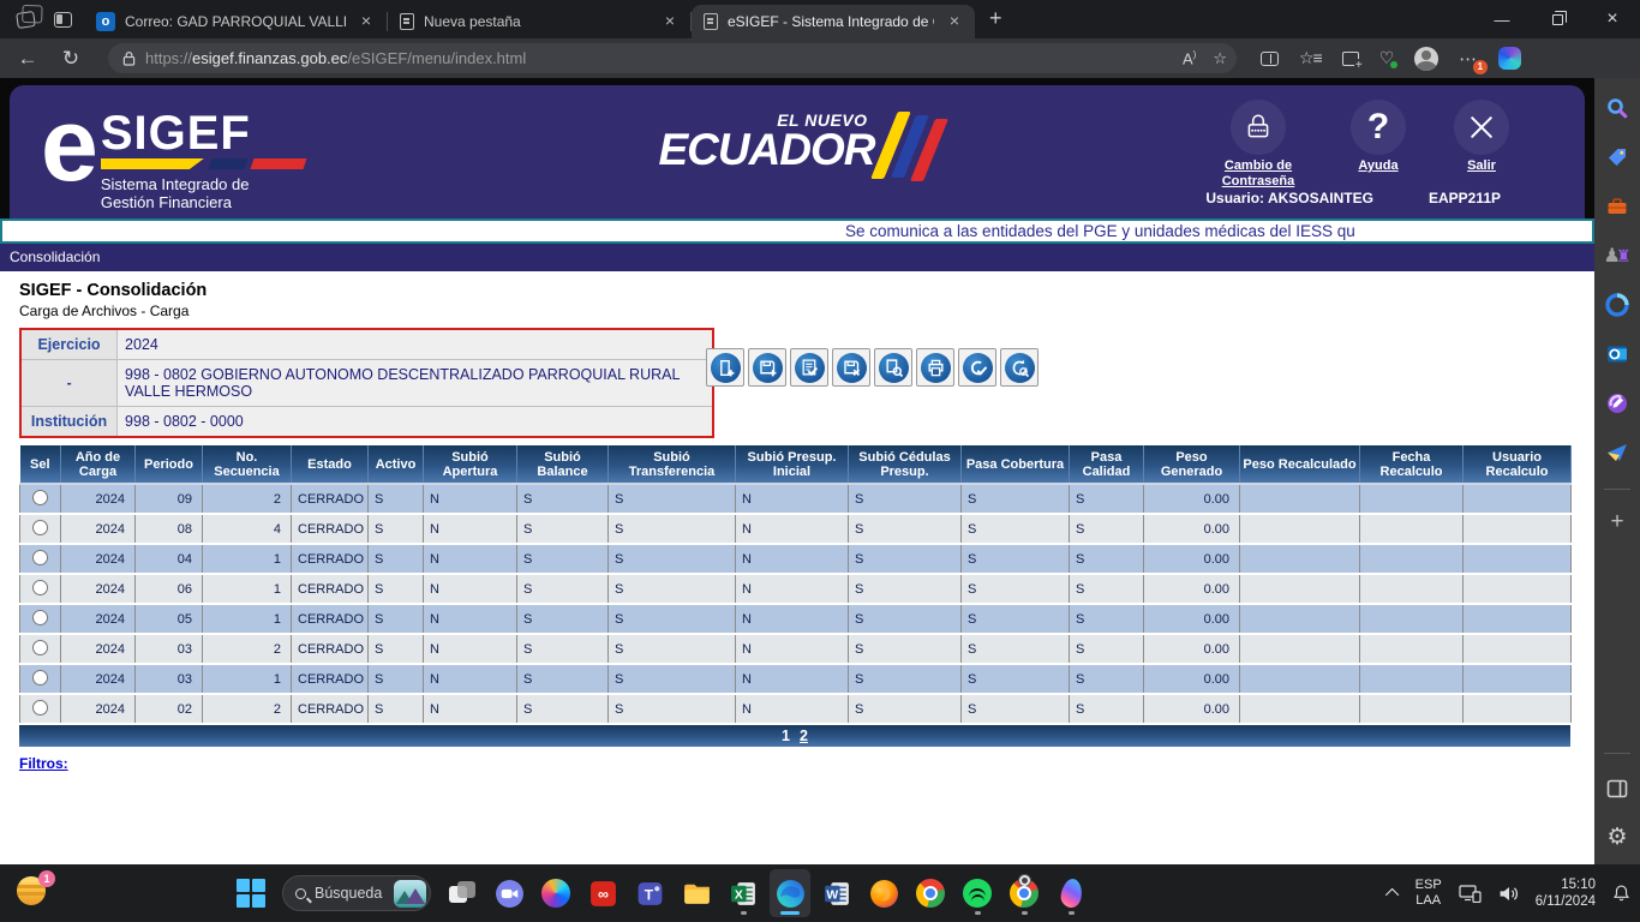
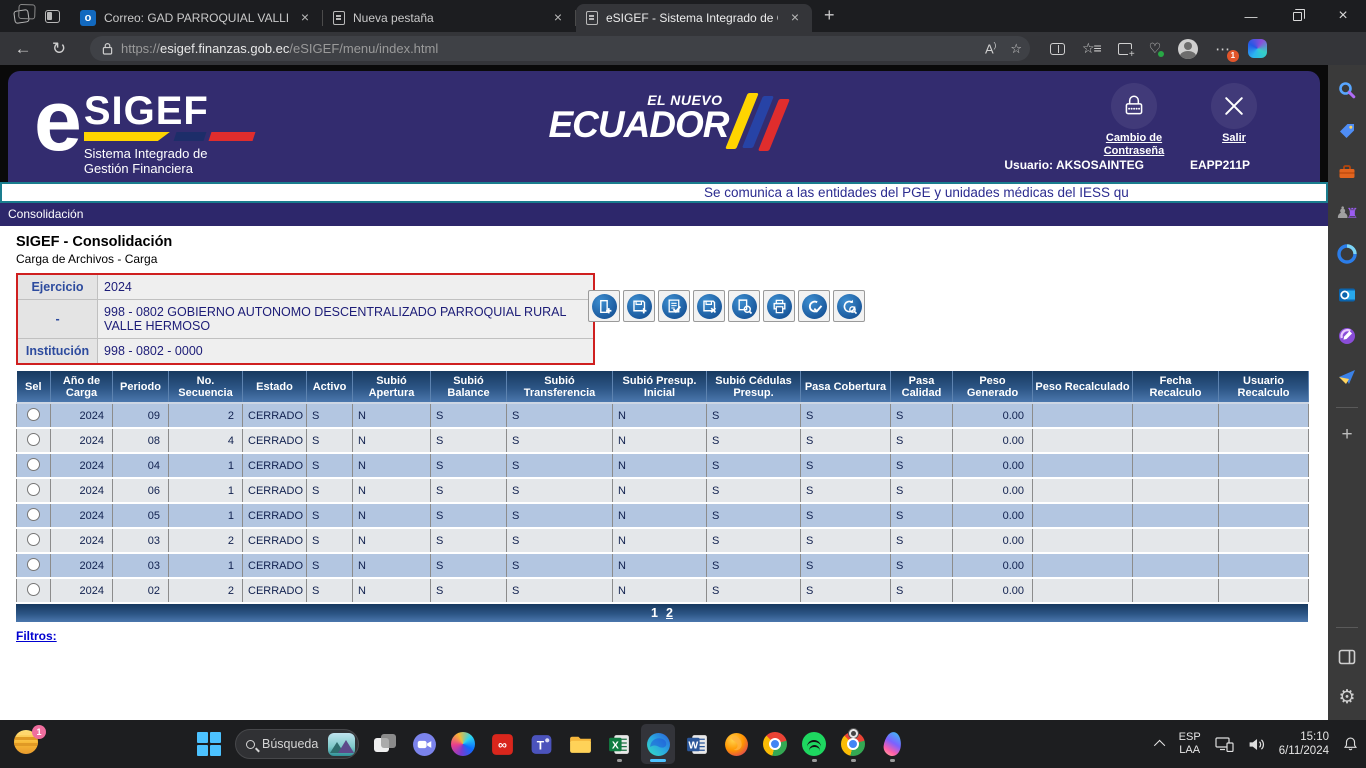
  o
  Correo: GAD PARROQUIAL VALL
  ×
  Nueva pestaña
  ×
  eSIGEF - Sistema Integrado de
  ×
  +
  —
  ×
  ←
  ↻
  https://esigef.finanzas.gob.ec/eSIGEF/menu/index.html
  A)
  ☆
  ☆≡
  ♡
  ⋯
  1
  e
  SIGEF
  Sistema Integrado de
  Gestión Financiera
  EL NUEVO
  ECUADOR
  Cambio de Contraseña
- ?
- Ayuda
  Salir
  Usuario: AKSOSAINTEG
  EAPP211P
  Se comunica a las entidades del PGE y unidades médicas del IESS qu
  Consolidación
  SIGEF - Consolidación
  Carga de Archivos - Carga
  Ejercicio	2024
  -	998 - 0802 GOBIERNO AUTONOMO DESCENTRALIZADO PARROQUIAL RURAL VALLE HERMOSO
  Institución	998 - 0802 - 0000
  Sel	Año de Carga	Periodo	No. Secuencia	Estado	Activo	Subió Apertura	Subió Balance	Subió Transferencia	Subió Presup. Inicial	Subió Cédulas Presup.	Pasa Cobertura	Pasa Calidad	Peso Generado	Peso Recalculado	Fecha Recalculo	Usuario Recalculo
  	2024	09	2	CERRADO	S	N	S	S	N	S	S	S	0.00
  	2024	08	4	CERRADO	S	N	S	S	N	S	S	S	0.00
  	2024	04	1	CERRADO	S	N	S	S	N	S	S	S	0.00
  	2024	06	1	CERRADO	S	N	S	S	N	S	S	S	0.00
  	2024	05	1	CERRADO	S	N	S	S	N	S	S	S	0.00
  	2024	03	2	CERRADO	S	N	S	S	N	S	S	S	0.00
  	2024	03	1	CERRADO	S	N	S	S	N	S	S	S	0.00
  	2024	02	2	CERRADO	S	N	S	S	N	S	S	S	0.00
  1
  2
  Filtros:
  ♟
  ♜
  +
  ⚙
  1
  Búsqueda
  ∞
  T
  X
  W
  ESP
  LAA
  15:10
  6/11/2024
